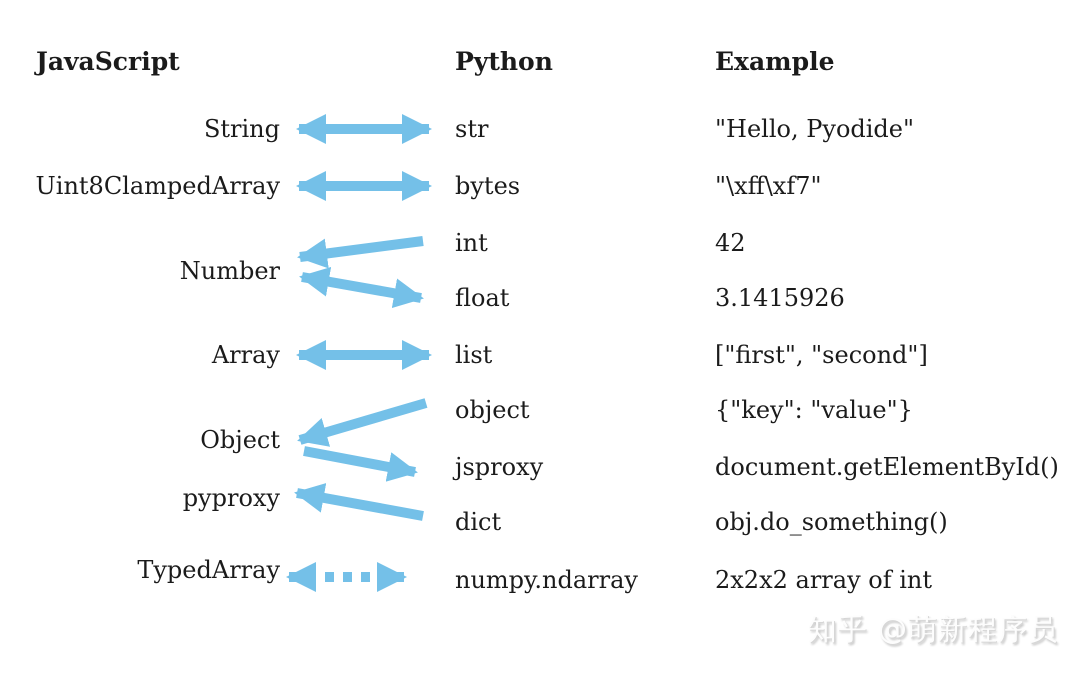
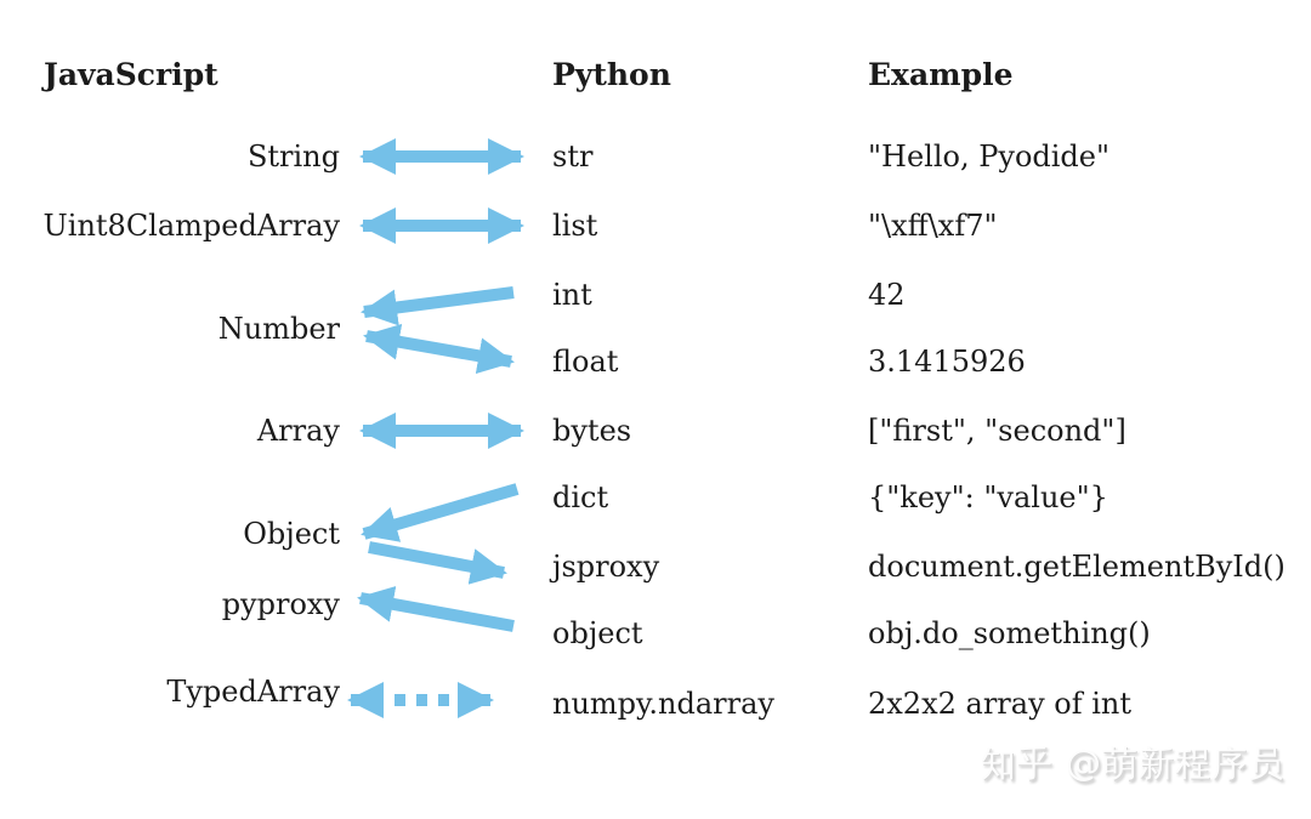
  JavaScript
  Python
  Example
  String
  Uint8ClampedArray
  Number
  Array
  Object
  pyproxy
  TypedArray
  str
- bytes
+ list
  int
  float
- list
+ bytes
- object
+ dict
  jsproxy
- dict
+ object
  numpy.ndarray
  "Hello, Pyodide"
  "\xff\xf7"
  42
  3.1415926
  ["first", "second"]
  {"key": "value"}
  document.getElementById()
  obj.do_something()
  2x2x2 array of int
  知乎 @萌新程序员
